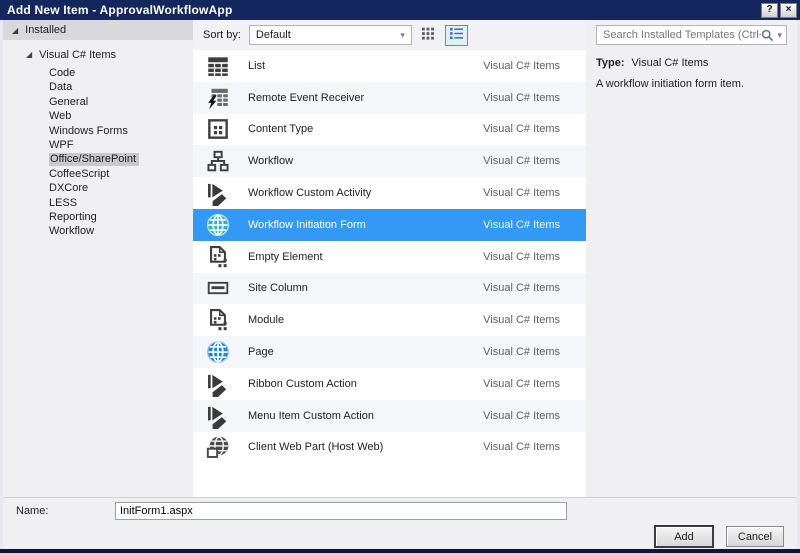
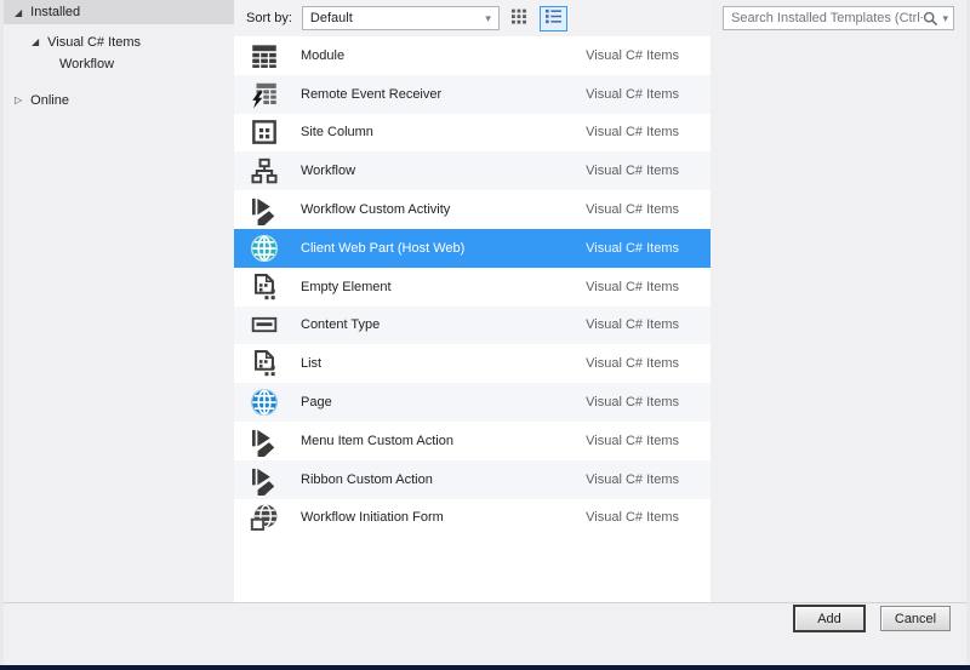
- Add New Item - ApprovalWorkflowApp
- ?
- ×
  ◢
  Installed
  ◢
  Visual C# Items
- Code
- Data
- General
- Web
- Windows Forms
- WPF
- Office/SharePoint
- CoffeeScript
- DXCore
- LESS
- Reporting
  Workflow
+ ▷
+ Online
  Sort by:
  Default
  ▾
- List
+ Module
  Visual C# Items
  Remote Event Receiver
  Visual C# Items
- Content Type
+ Site Column
  Visual C# Items
  Workflow
  Visual C# Items
  Workflow Custom Activity
  Visual C# Items
- Workflow Initiation Form
+ Client Web Part (Host Web)
  Visual C# Items
  Empty Element
  Visual C# Items
- Site Column
+ Content Type
  Visual C# Items
- Module
+ List
  Visual C# Items
  Page
  Visual C# Items
- Ribbon Custom Action
+ Menu Item Custom Action
  Visual C# Items
- Menu Item Custom Action
+ Ribbon Custom Action
  Visual C# Items
- Client Web Part (Host Web)
+ Workflow Initiation Form
  Visual C# Items
  Search Installed Templates (Ctrl
  ▾
- Type: Visual C# Items
- A workflow initiation form item.
- Name:
- InitForm1.aspx
  Add
  Cancel
